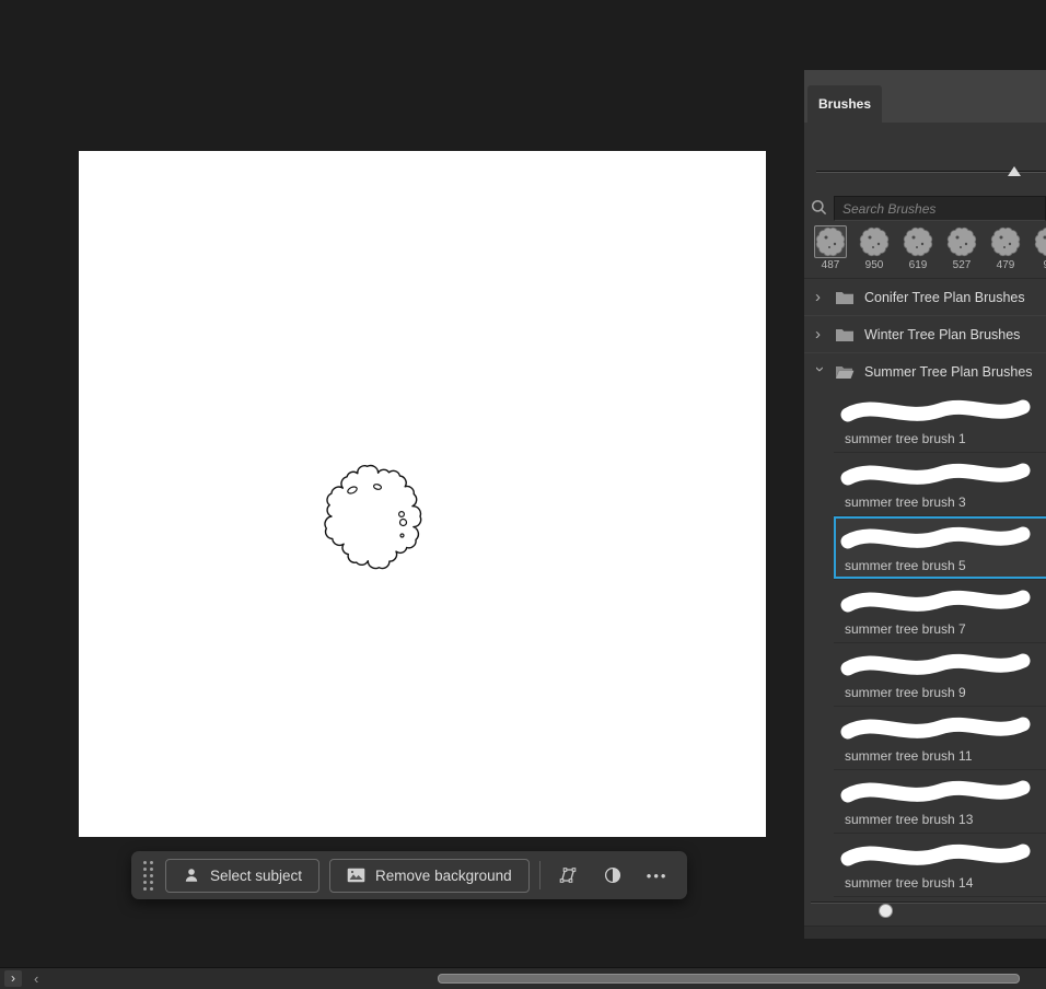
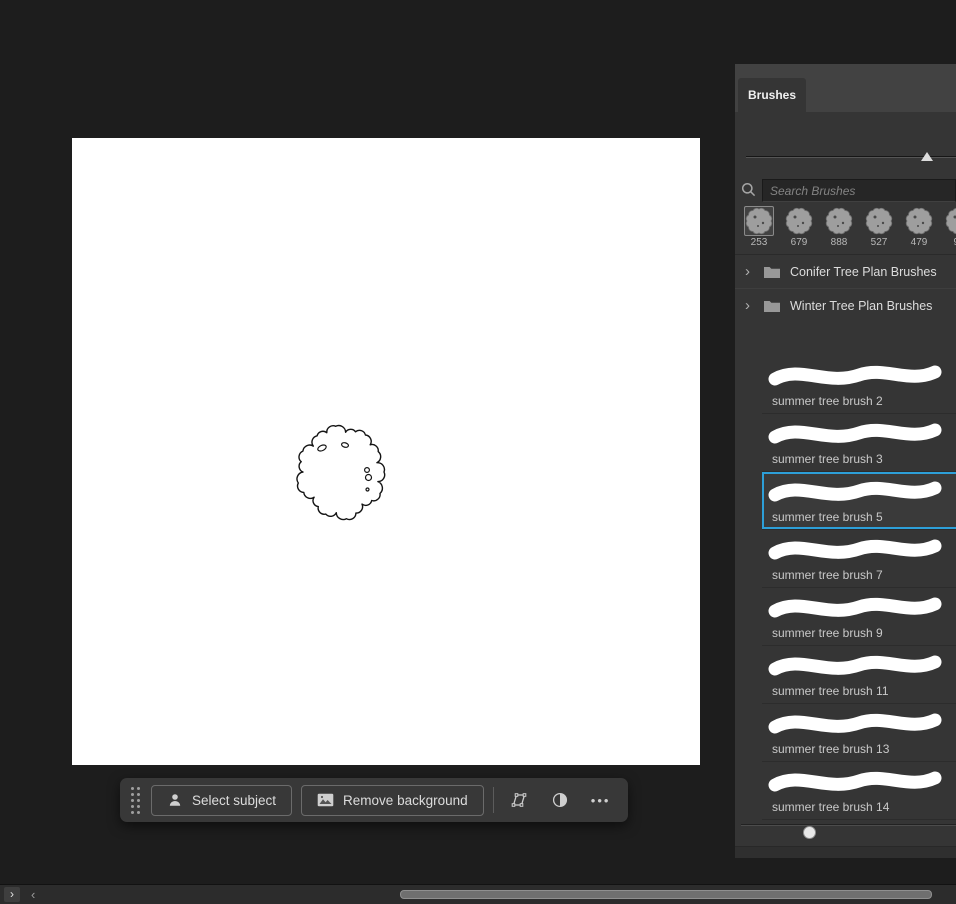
  Select subject
  Remove background
  •••
  Brushes
  Search Brushes
- 487
+ 253
- 950
+ 679
- 619
+ 888
  527
  479
  ›
  Conifer Tree Plan Brushes
  ›
  Winter Tree Plan Brushes
- Summer Tree Plan Brushes
- summer tree brush 1
+ summer tree brush 2
  summer tree brush 3
  summer tree brush 5
  summer tree brush 7
  summer tree brush 9
  summer tree brush 11
  summer tree brush 13
  summer tree brush 14
  ›
  ‹
